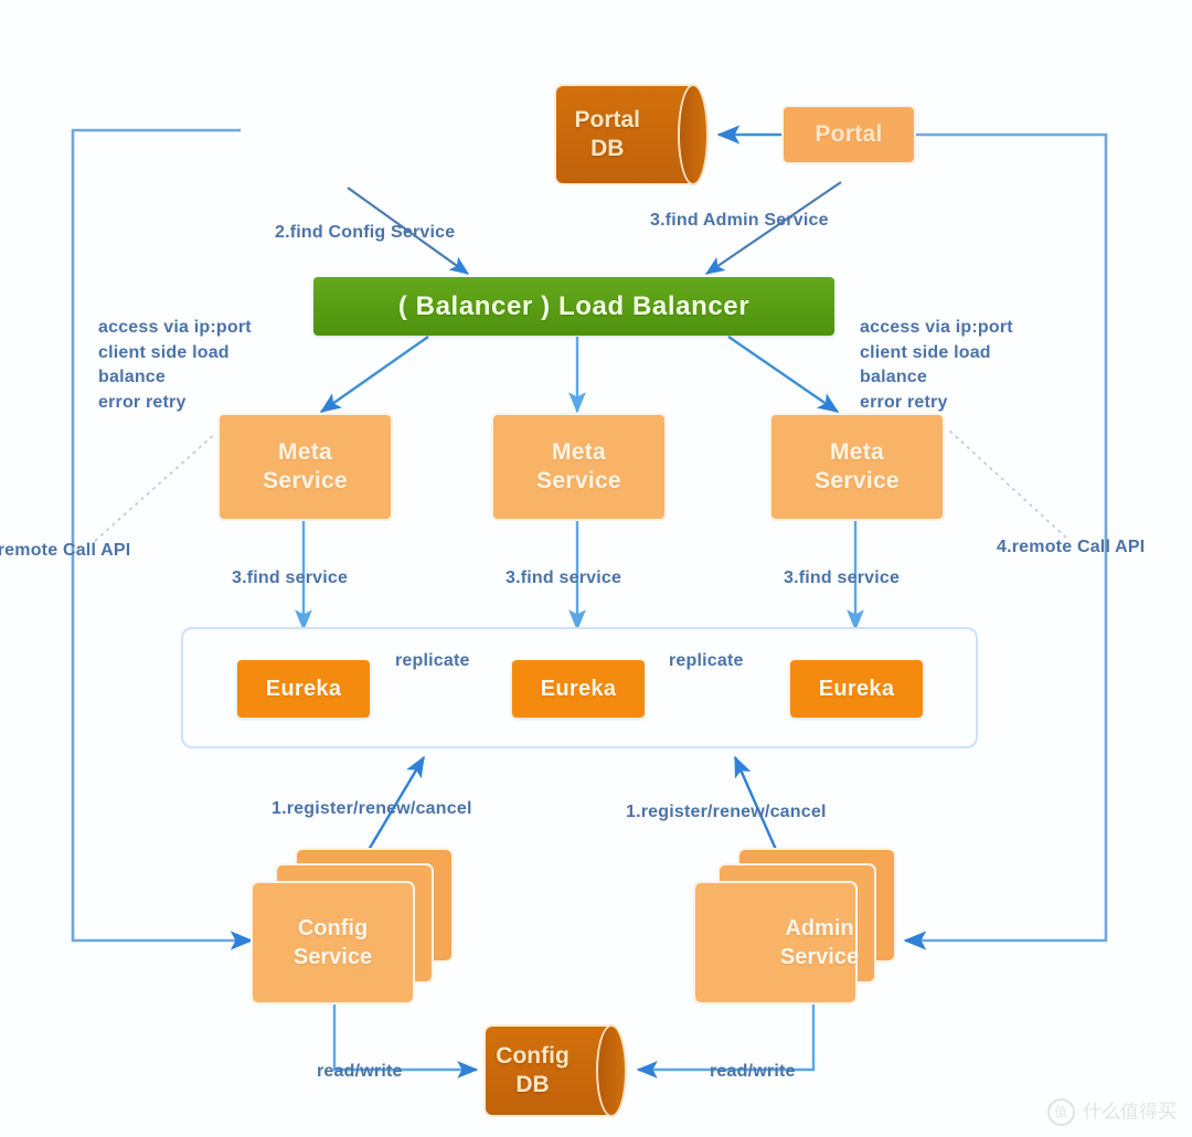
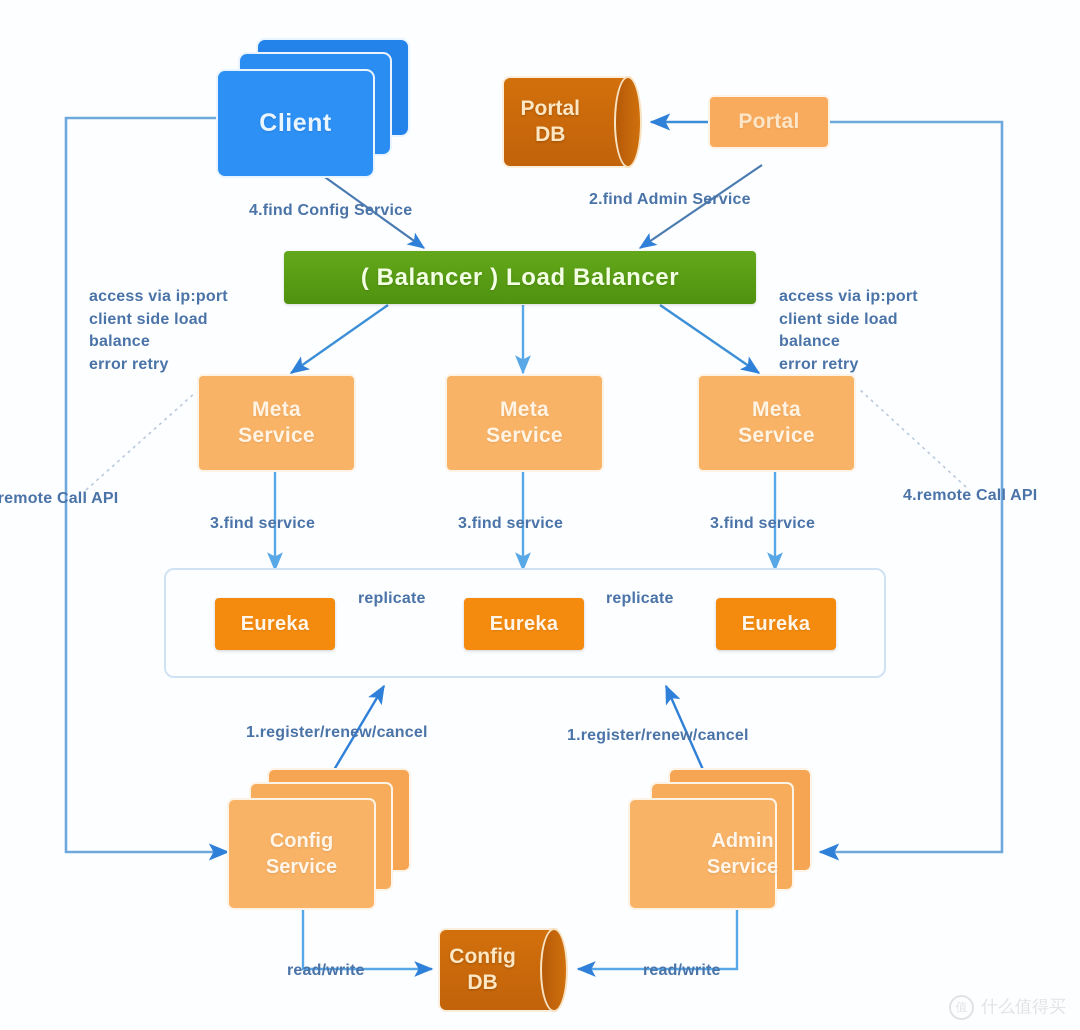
+ Client
  Portal
  DB
  Portal
  ( Balancer ) Load Balancer
  Meta
  Service
  Meta
  Service
  Meta
  Service
  Eureka
  Eureka
  Eureka
  Config
  Service
  Admin
  Service
  Config
  DB
- 2.find Config Service
+ 4.find Config Service
- 3.find Admin Service
+ 2.find Admin Service
  3.find service
  3.find service
  3.find service
  replicate
  replicate
  1.register/renew/cancel
  1.register/renew/cancel
  read/write
  read/write
  remote Call API
  4.remote Call API
  access via ip:port
  client side load
  balance
  error retry
  access via ip:port
  client side load
  balance
  error retry
  值
  什么值得买
